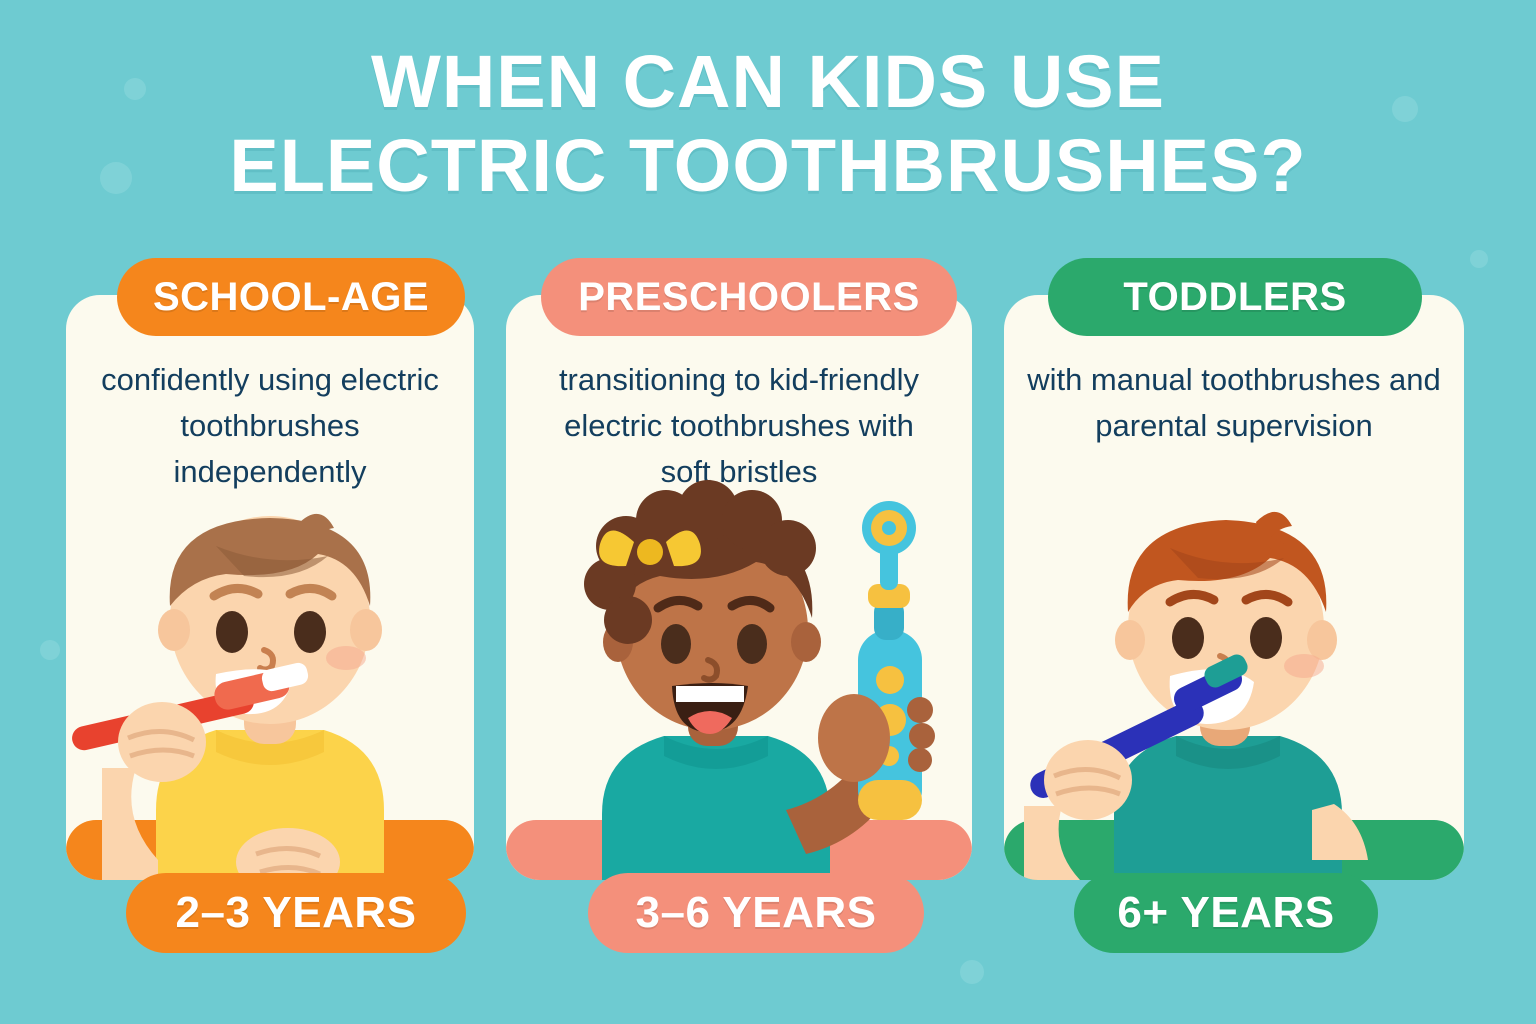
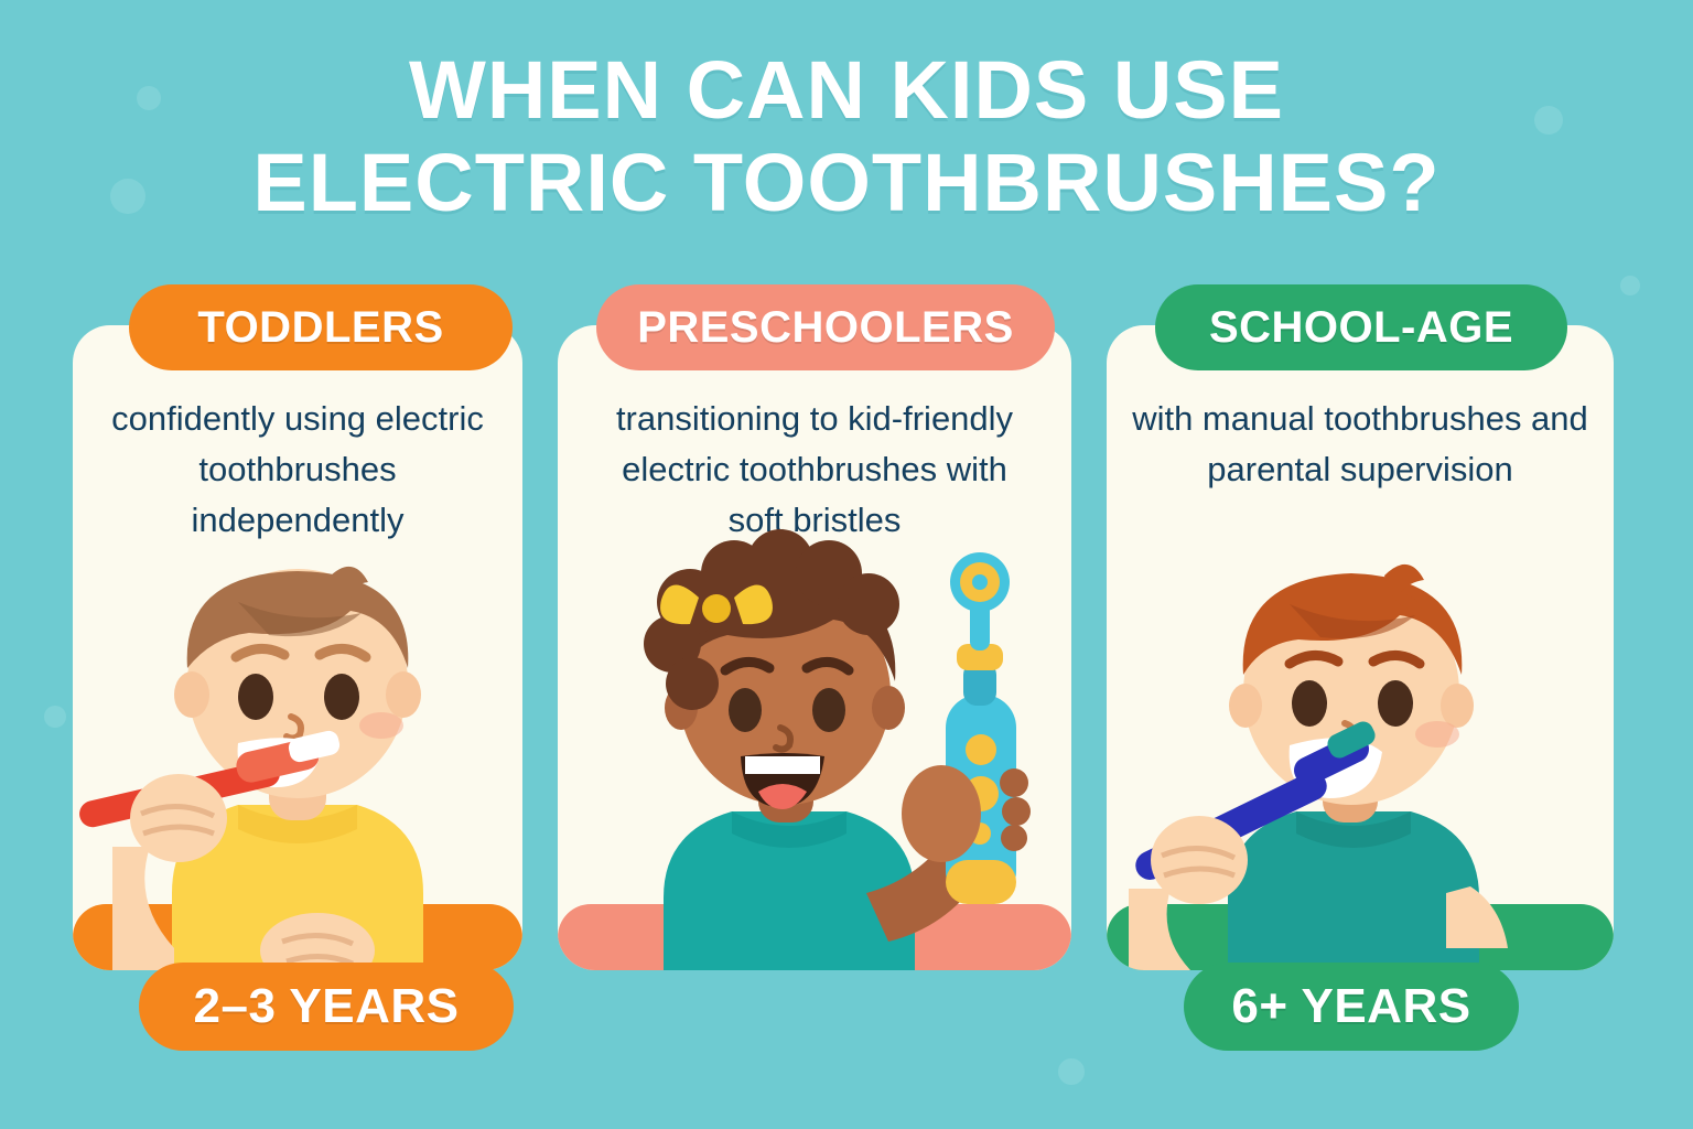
  WHEN CAN KIDS USE
  ELECTRIC TOOTHBRUSHES?
  confidently using electric toothbrushes independently
- SCHOOL-AGE
+ TODDLERS
  2–3 YEARS
  transitioning to kid-friendly electric toothbrushes with soft bristles
  PRESCHOOLERS
- 3–6 YEARS
  with manual toothbrushes and parental supervision
- TODDLERS
+ SCHOOL-AGE
  6+ YEARS
